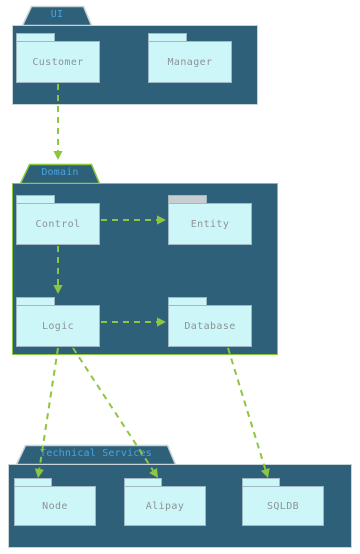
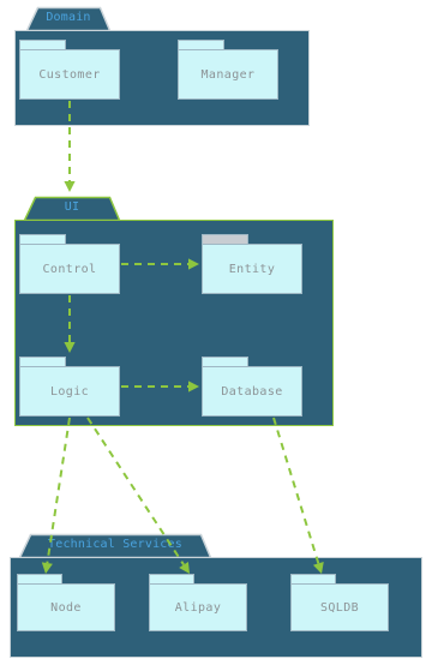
- UI
+ Domain
  Customer
  Manager
- Domain
+ UI
  Control
  Entity
  Logic
  Database
  Technical Servics
  Node
  Alipay
  SQLDB
